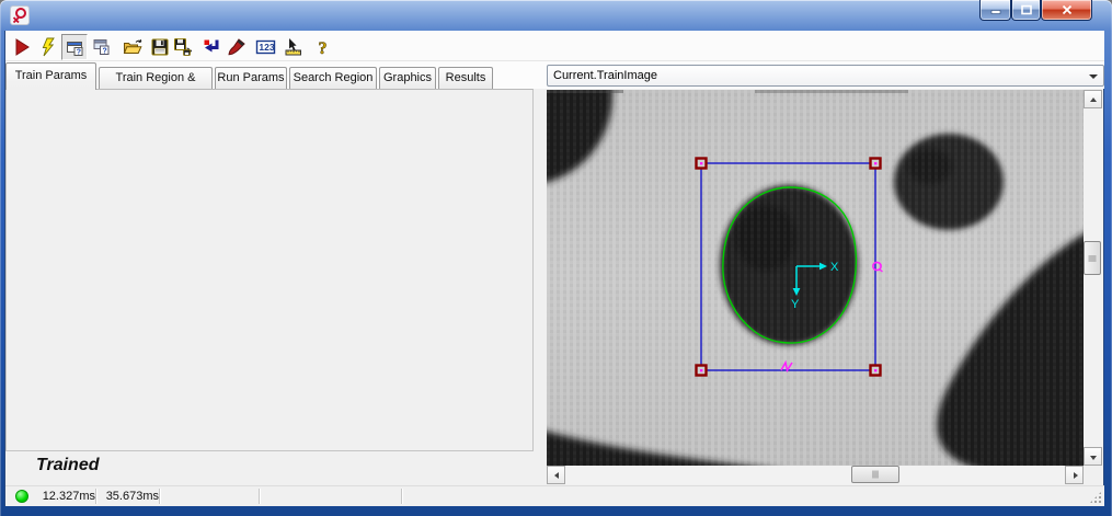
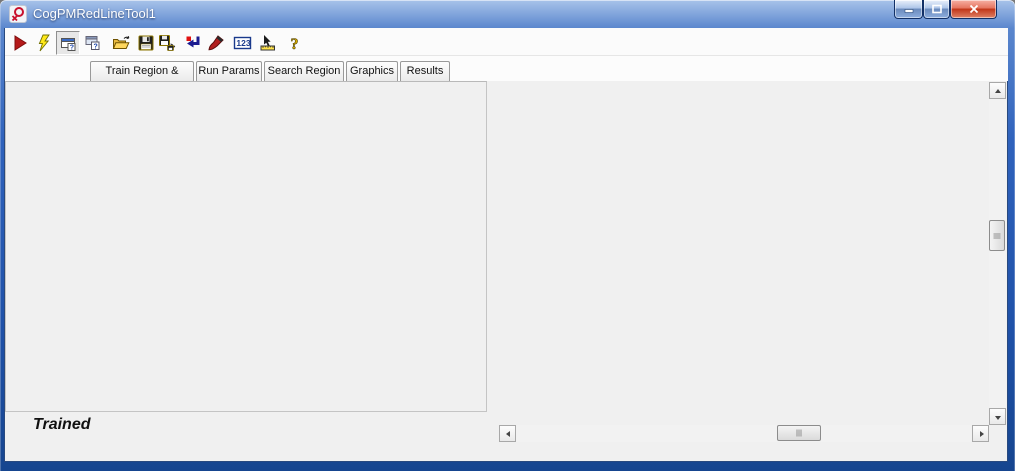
+ CogPMRedLineTool1
  123
  ?
- Train Params
  Run Params
  Search Region
  Graphics
  Results
  Trained
- Current.TrainImage
- X
- Y
- 12.327ms
- 35.673ms
